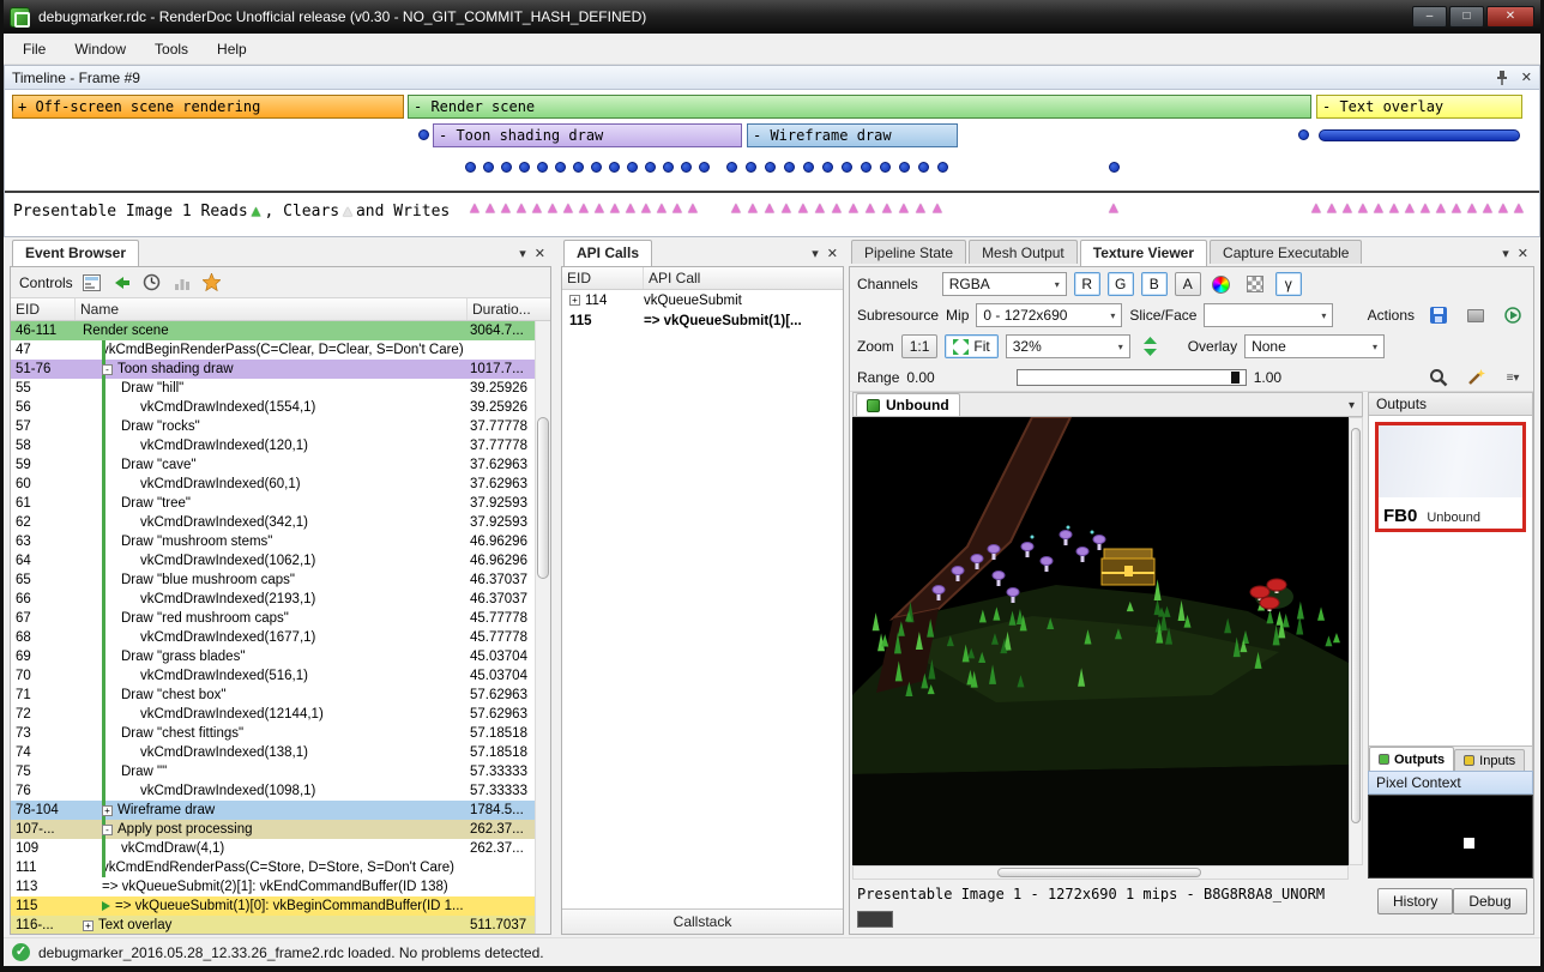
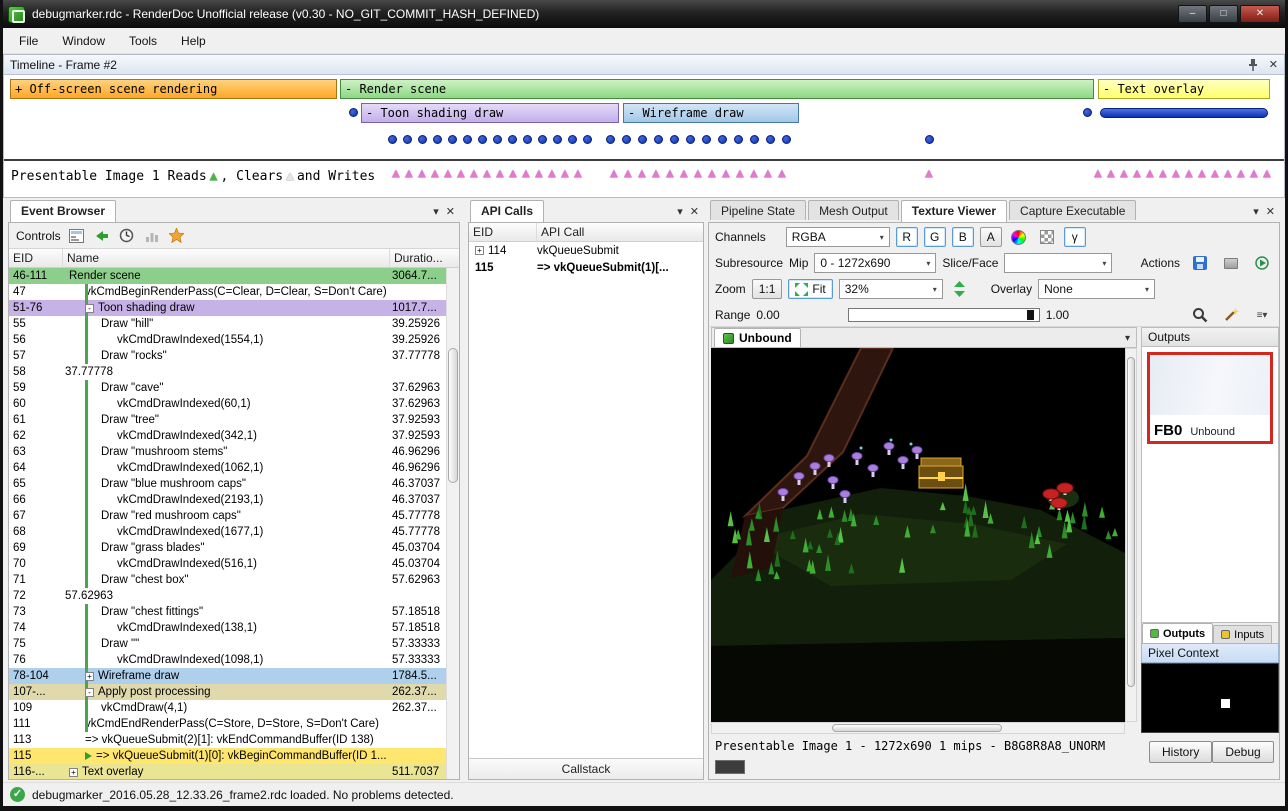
  debugmarker.rdc - RenderDoc Unofficial release (v0.30 - NO_GIT_COMMIT_HASH_DEFINED)
  –
  □
  ✕
  File
  Window
  Tools
  Help
- Timeline - Frame #9
+ Timeline - Frame #2
  ✕
  + Off-screen scene rendering
  - Render scene
  - Text overlay
  - Toon shading draw
  - Wireframe draw
  Presentable Image 1 Reads
  ▲
  , Clears
  ▲
  and Writes
  ▲
  ▲
  ▲
  ▲
  ▲
  ▲
  ▲
  ▲
  ▲
  ▲
  ▲
  ▲
  ▲
  ▲
  ▲
  ▲
  ▲
  ▲
  ▲
  ▲
  ▲
  ▲
  ▲
  ▲
  ▲
  ▲
  ▲
  ▲
  ▲
  ▲
  ▲
  ▲
  ▲
  ▲
  ▲
  ▲
  ▲
  ▲
  ▲
  ▲
  ▲
  ▲
  ▲
  Event Browser
  ▾
  ✕
  Controls
  EID
  Name
  Duratio...
  46-111
  Render scene
  3064.7...
  47
  kCmdBeginRenderPass(C=Clear, D=Clear, S=Don't Care)
  51-76
  -
  Toon shading draw
  1017.7...
  55
  Draw "hill"
  39.25926
  56
  vkCmdDrawIndexed(1554,1)
  39.25926
  57
  Draw "rocks"
  37.77778
  58
- vkCmdDrawIndexed(120,1)
  37.77778
  59
  Draw "cave"
  37.62963
  60
  vkCmdDrawIndexed(60,1)
  37.62963
  61
  Draw "tree"
  37.92593
  62
  vkCmdDrawIndexed(342,1)
  37.92593
  63
  Draw "mushroom stems"
  46.96296
  64
  vkCmdDrawIndexed(1062,1)
  46.96296
  65
  Draw "blue mushroom caps"
  46.37037
  66
  vkCmdDrawIndexed(2193,1)
  46.37037
  67
  Draw "red mushroom caps"
  45.77778
  68
  vkCmdDrawIndexed(1677,1)
  45.77778
  69
  Draw "grass blades"
  45.03704
  70
  vkCmdDrawIndexed(516,1)
  45.03704
  71
  Draw "chest box"
  57.62963
  72
- vkCmdDrawIndexed(12144,1)
  57.62963
  73
  Draw "chest fittings"
  57.18518
  74
  vkCmdDrawIndexed(138,1)
  57.18518
  75
  Draw ""
  57.33333
  76
  vkCmdDrawIndexed(1098,1)
  57.33333
  78-104
  +
  Wireframe draw
  1784.5...
  107-...
  -
  Apply post processing
  262.37...
  109
  vkCmdDraw(4,1)
  262.37...
  111
  kCmdEndRenderPass(C=Store, D=Store, S=Don't Care)
  113
  => vkQueueSubmit(2)[1]: vkEndCommandBuffer(ID 138)
  115
  => vkQueueSubmit(1)[0]: vkBeginCommandBuffer(ID 1...
  116-...
  +
  Text overlay
  511.7037
  API Calls
  ▾
  ✕
  EID
  API Call
  +
  114
  vkQueueSubmit
  115
  => vkQueueSubmit(1)[...
  Callstack
  Pipeline State
  Mesh Output
  Texture Viewer
  Capture Executable
  ▾
  ✕
  Channels
  RGBA
  ▾
  R
  G
  B
  A
  γ
  Subresource
  Mip
  0 - 1272x690
  ▾
  Slice/Face
  ▾
  Actions
  Zoom
  1:1
  Fit
  32%
  ▾
  Overlay
  None
  ▾
  Range
  0.00
  1.00
  ≡▾
  Unbound
  ▾
  Presentable Image 1 - 1272x690 1 mips - B8G8R8A8_UNORM
  Outputs
  FB0
  Unbound
  Outputs
  Inputs
  Pixel Context
  History
  Debug
  ✓
  debugmarker_2016.05.28_12.33.26_frame2.rdc loaded. No problems detected.
